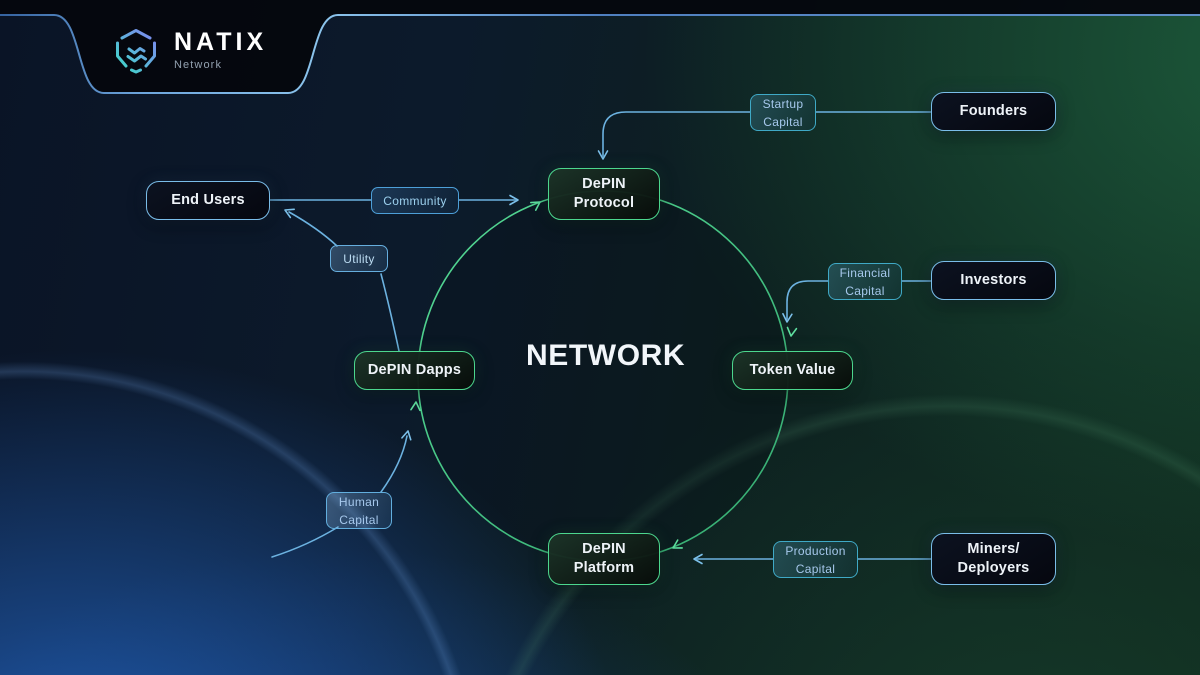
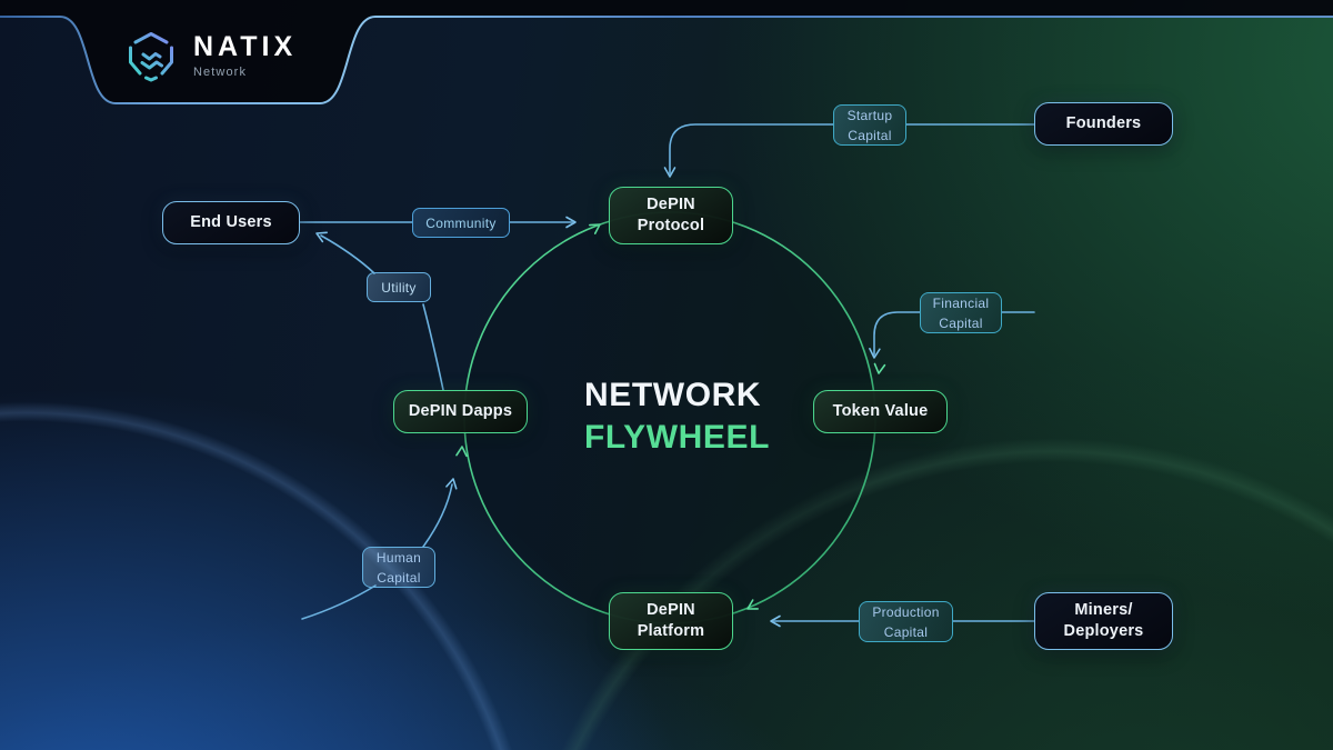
  NATIX
  Network
  NETWORK
+ FLYWHEEL
  DePIN
  Protocol
  Token Value
  DePIN
  Platform
  DePIN Dapps
  Founders
- Investors
  Miners/
  Deployers
  End Users
  Startup
  Capital
  Financial
  Capital
  Production
  Capital
  Human
  Capital
  Community
  Utility
